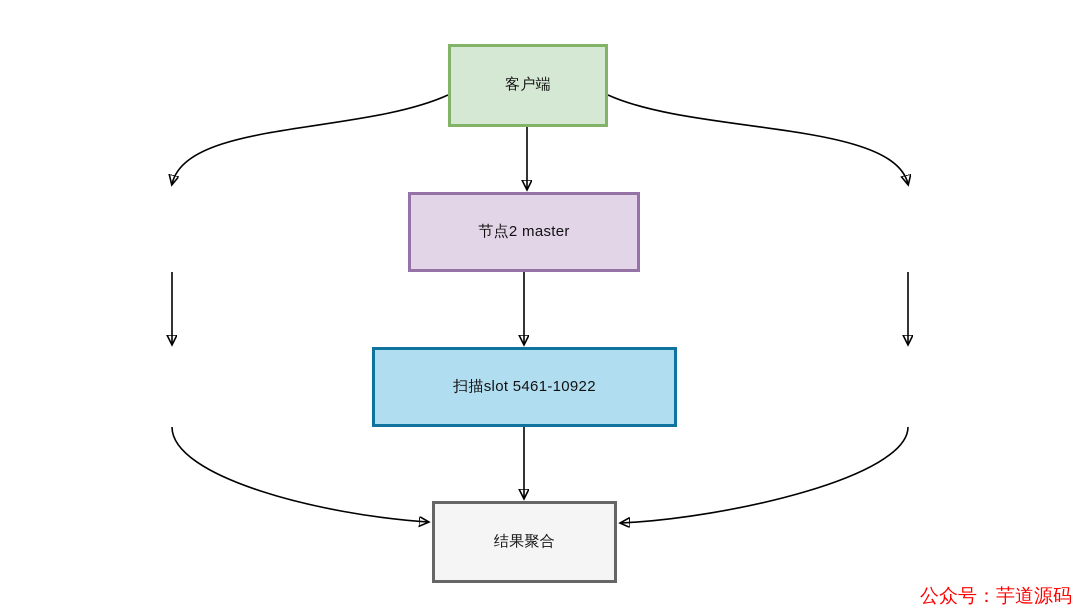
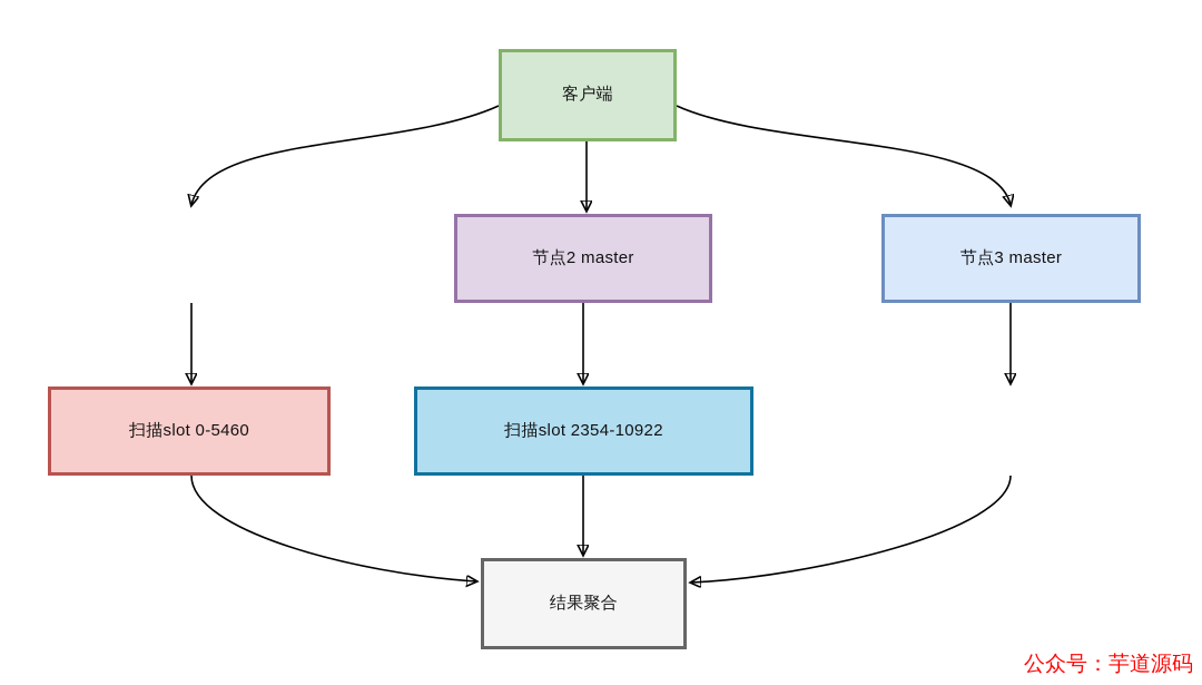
  客户端
  节点2 master
+ 节点3 master
+ 扫描slot 0-5460
- 扫描slot 5461-10922
+ 扫描slot 2354-10922
  结果聚合
  公众号：芋道源码
